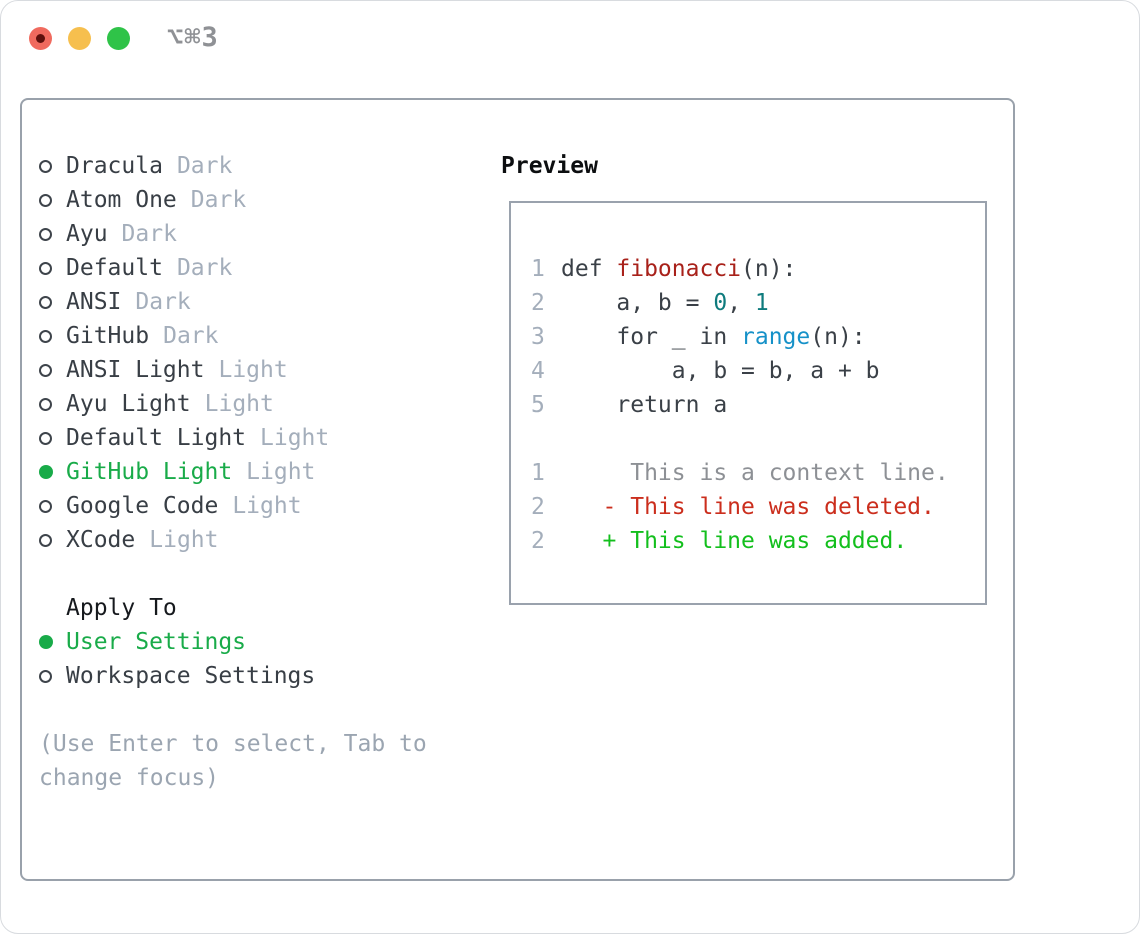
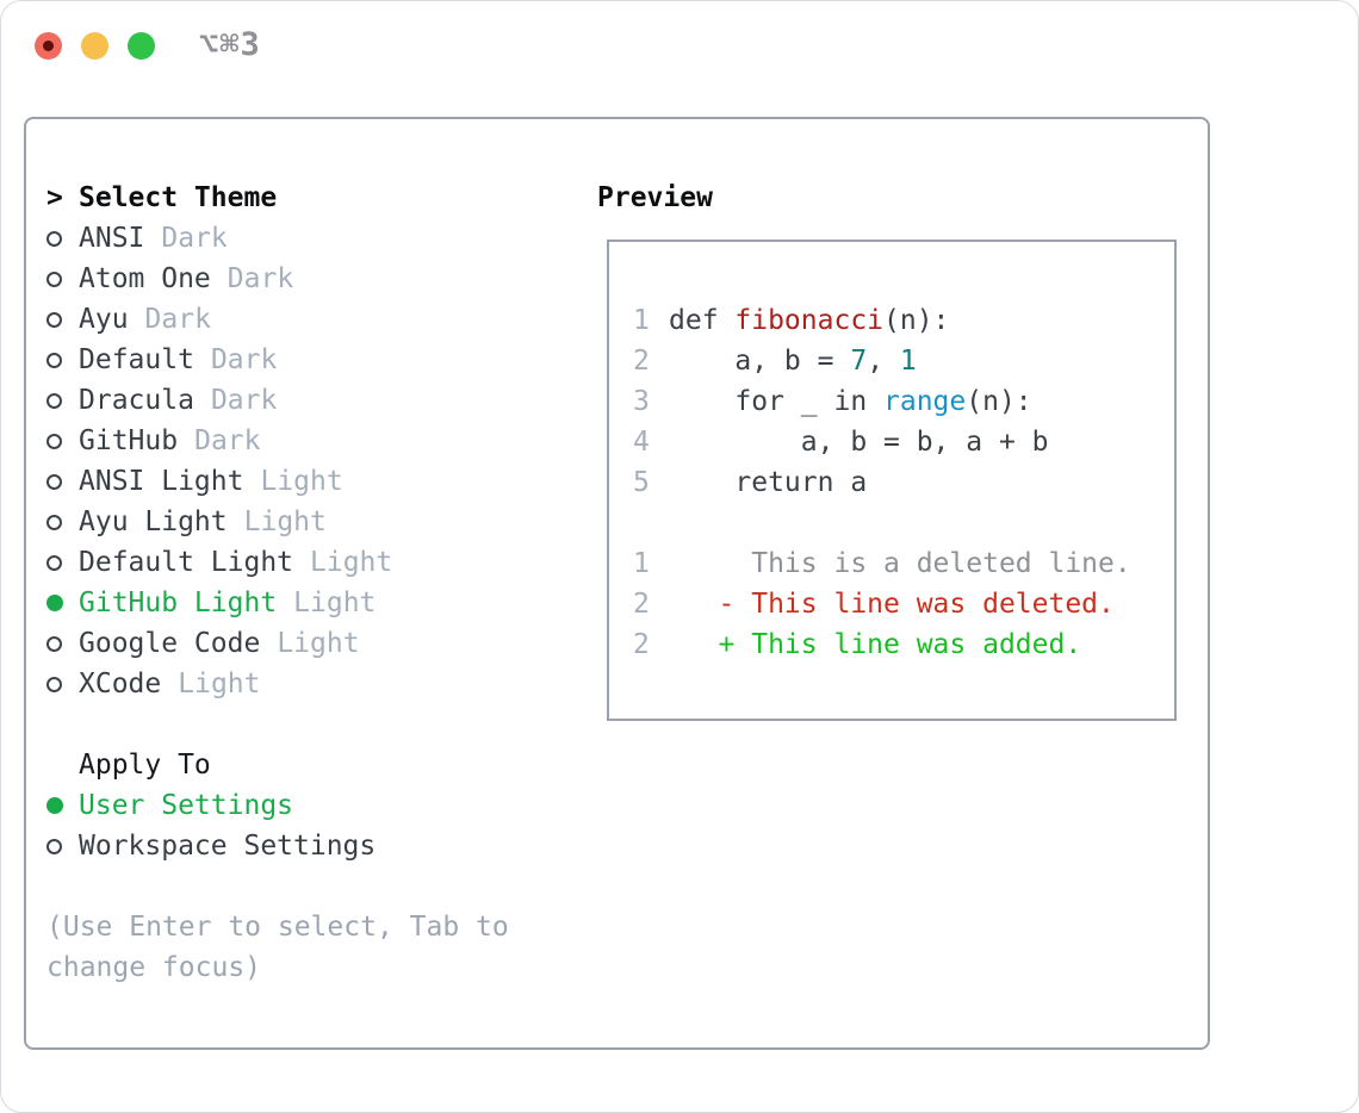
  ⌥⌘3
+ >
+ Select Theme
- Dracula
+ ANSI
  Dark
  Atom One
  Dark
  Ayu
  Dark
  Default
  Dark
- ANSI
+ Dracula
  Dark
  GitHub
  Dark
  ANSI Light
  Light
  Ayu Light
  Light
  Default Light
  Light
  GitHub Light
  Light
  Google Code
  Light
  XCode
  Light
  Apply To
  User Settings
  Workspace Settings
  (Use Enter to select, Tab to change focus)
  Preview
  1 def fibonacci(n):
- 2 a, b = 0, 1
+ 2 a, b = 7, 1
  3 for _ in range(n):
  4 a, b = b, a + b
  5 return a
- 1 This is a context line.
+ 1 This is a deleted line.
  2 - This line was deleted.
  2 + This line was added.
